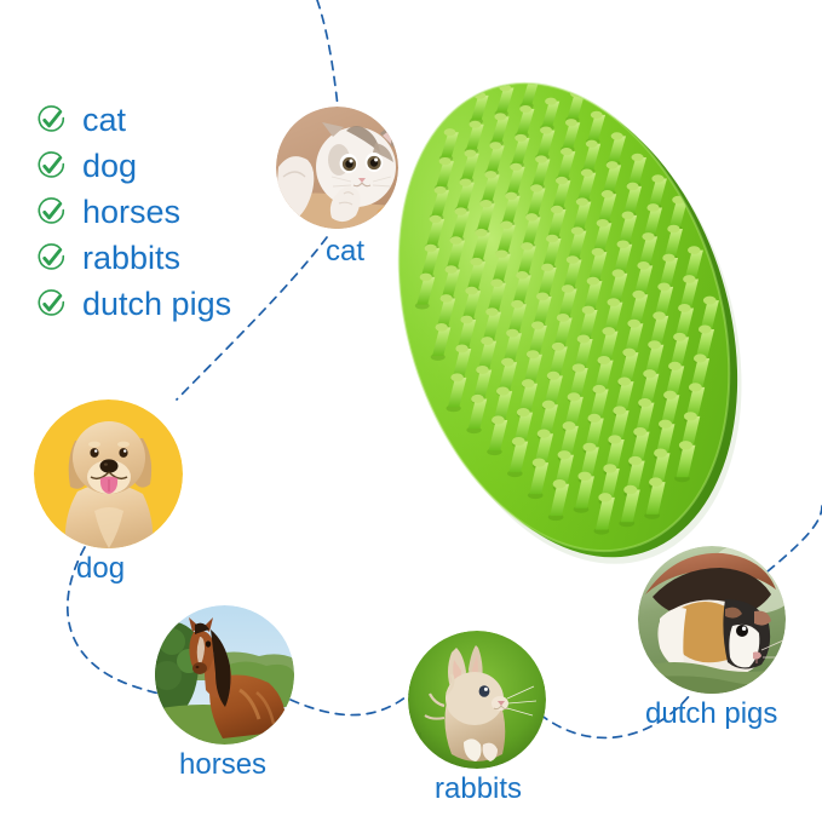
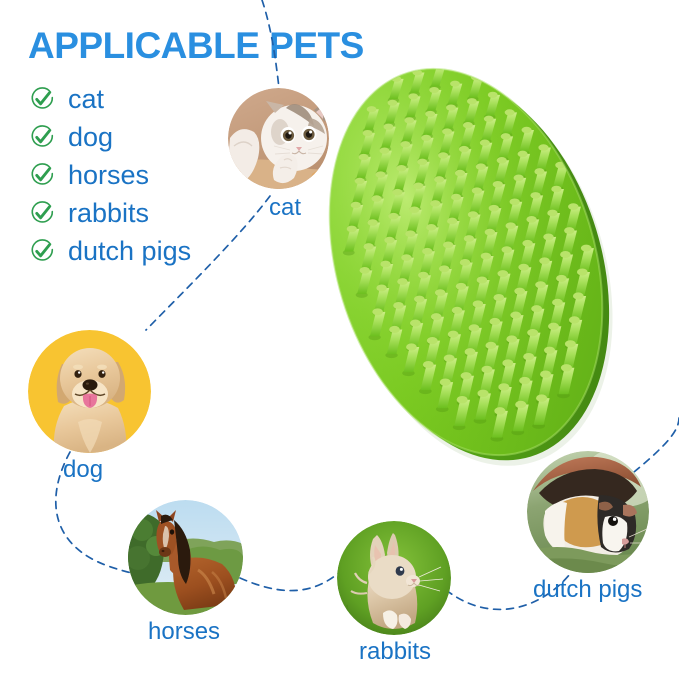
+ APPLICABLE PETS
  cat
  dog
  horses
  rabbits
  dutch pigs
  cat
  dog
  horses
  rabbits
  dutch pigs
